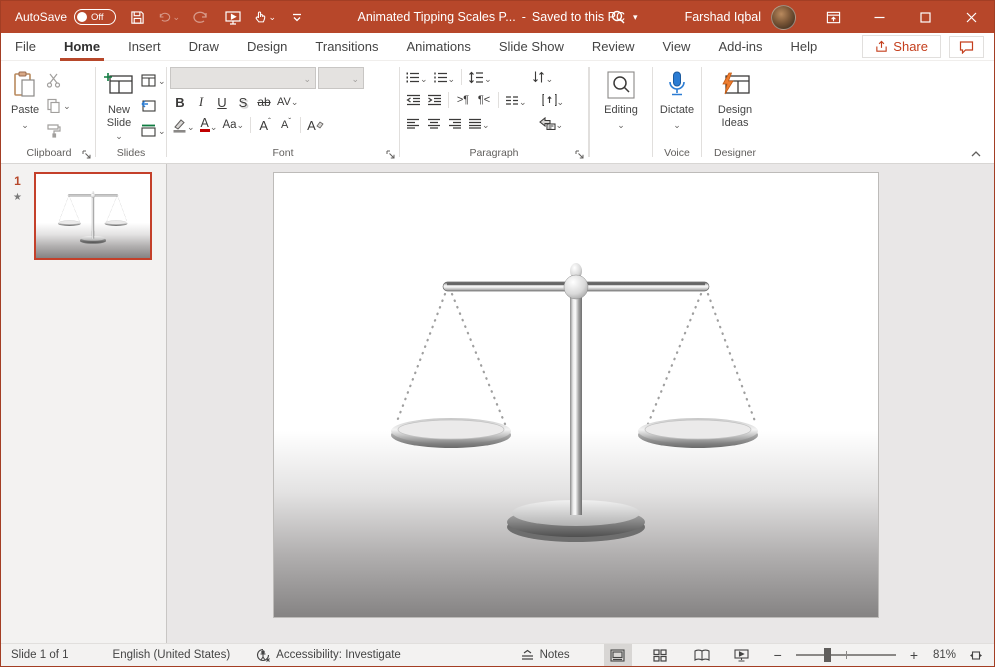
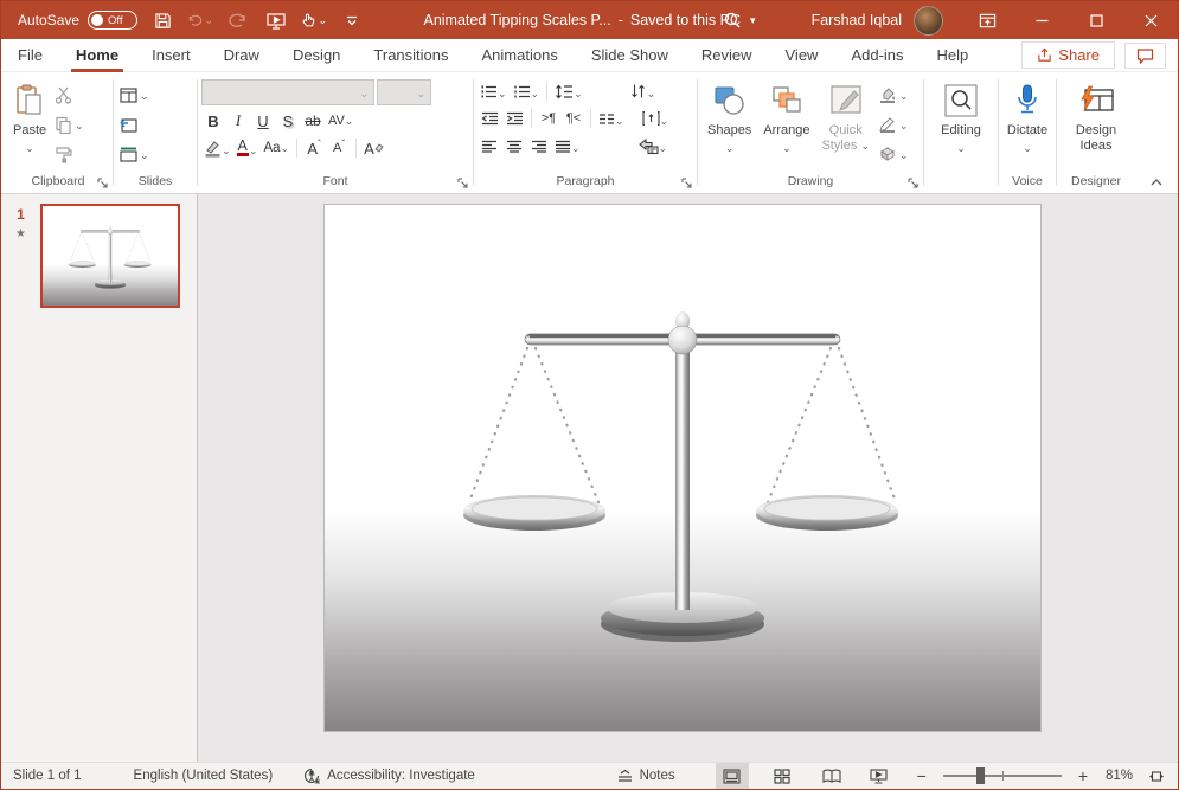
  AutoSave
  Off
  ⌄
  ⌄
  Animated Tipping Scales P...
  -
  Saved to this
  ▾
  Farshad Iqbal
  File
  Home
  Insert
  Draw
  Design
  Transitions
  Animations
  Slide Show
  Review
  View
  Add-ins
  Help
  Share
  Paste
  Clipboard
- New
- Slide
  Slides
  B
  I
  U
  S
  ab
  AV
  A
  Aa
  A
  ˆ
  A
  ˇ
  A
  Font
  >¶
  ¶<
  Paragraph
+ Shapes
+ Arrange
+ Quick
+ Styles
+ Drawing
  Editing
  Dictate
  Voice
  Design
  Ideas
  Designer
  1
  ★
  Slide 1 of 1
  English (United States)
  Accessibility: Investigate
  Notes
  −
  +
  81%
